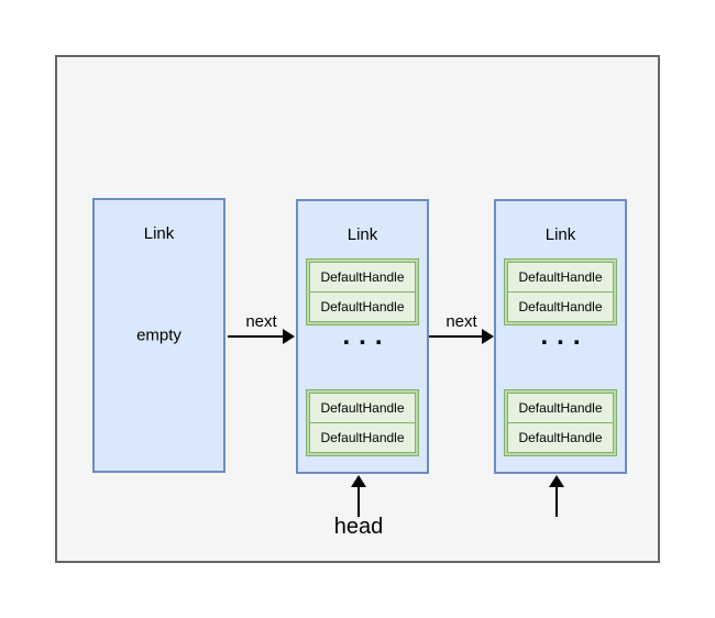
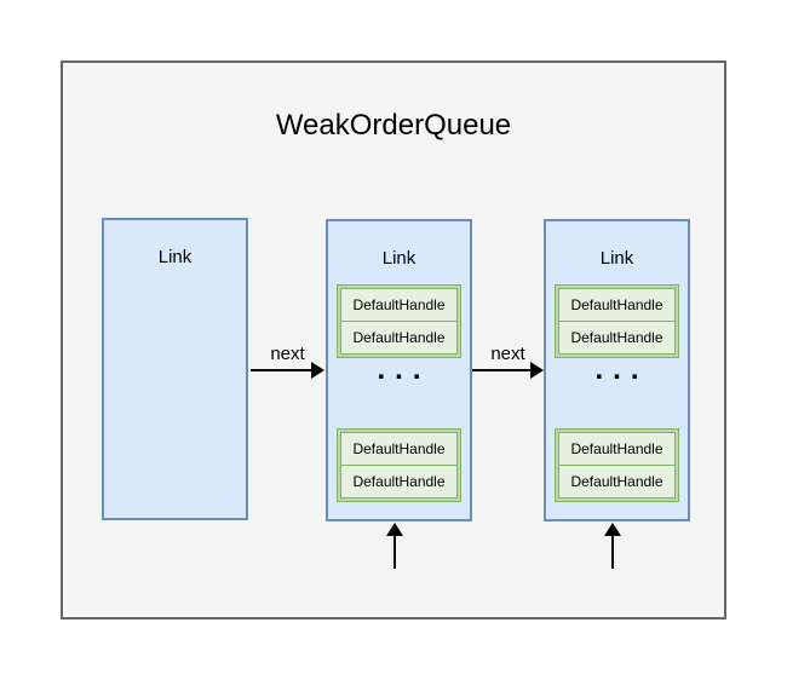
+ WeakOrderQueue
  Link
- empty
  Link
  DefaultHandle
  DefaultHandle
  ...
  DefaultHandle
  DefaultHandle
  Link
  DefaultHandle
  DefaultHandle
  ...
  DefaultHandle
  DefaultHandle
  next
  next
- head
